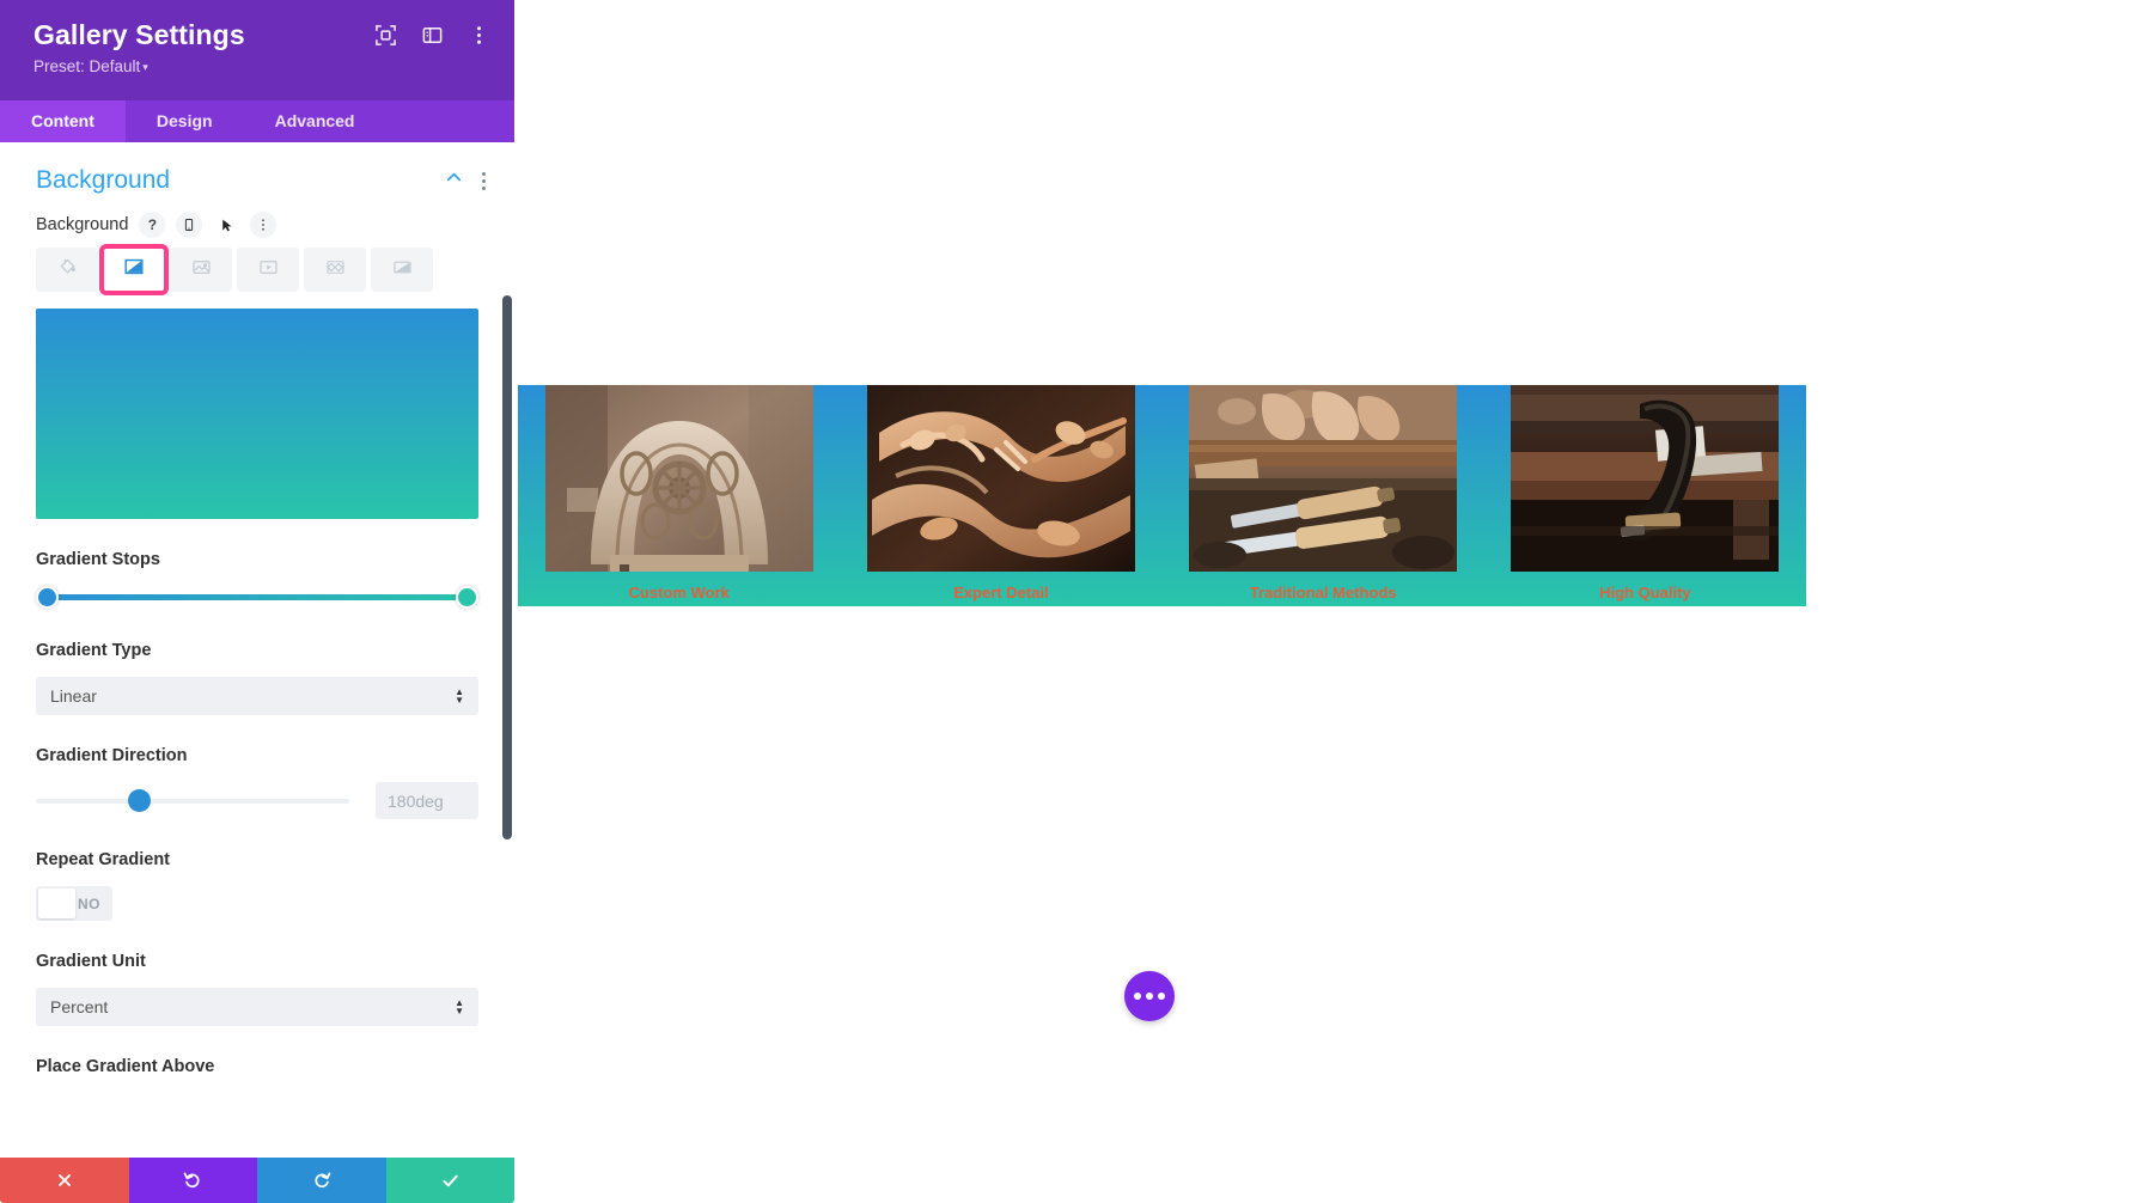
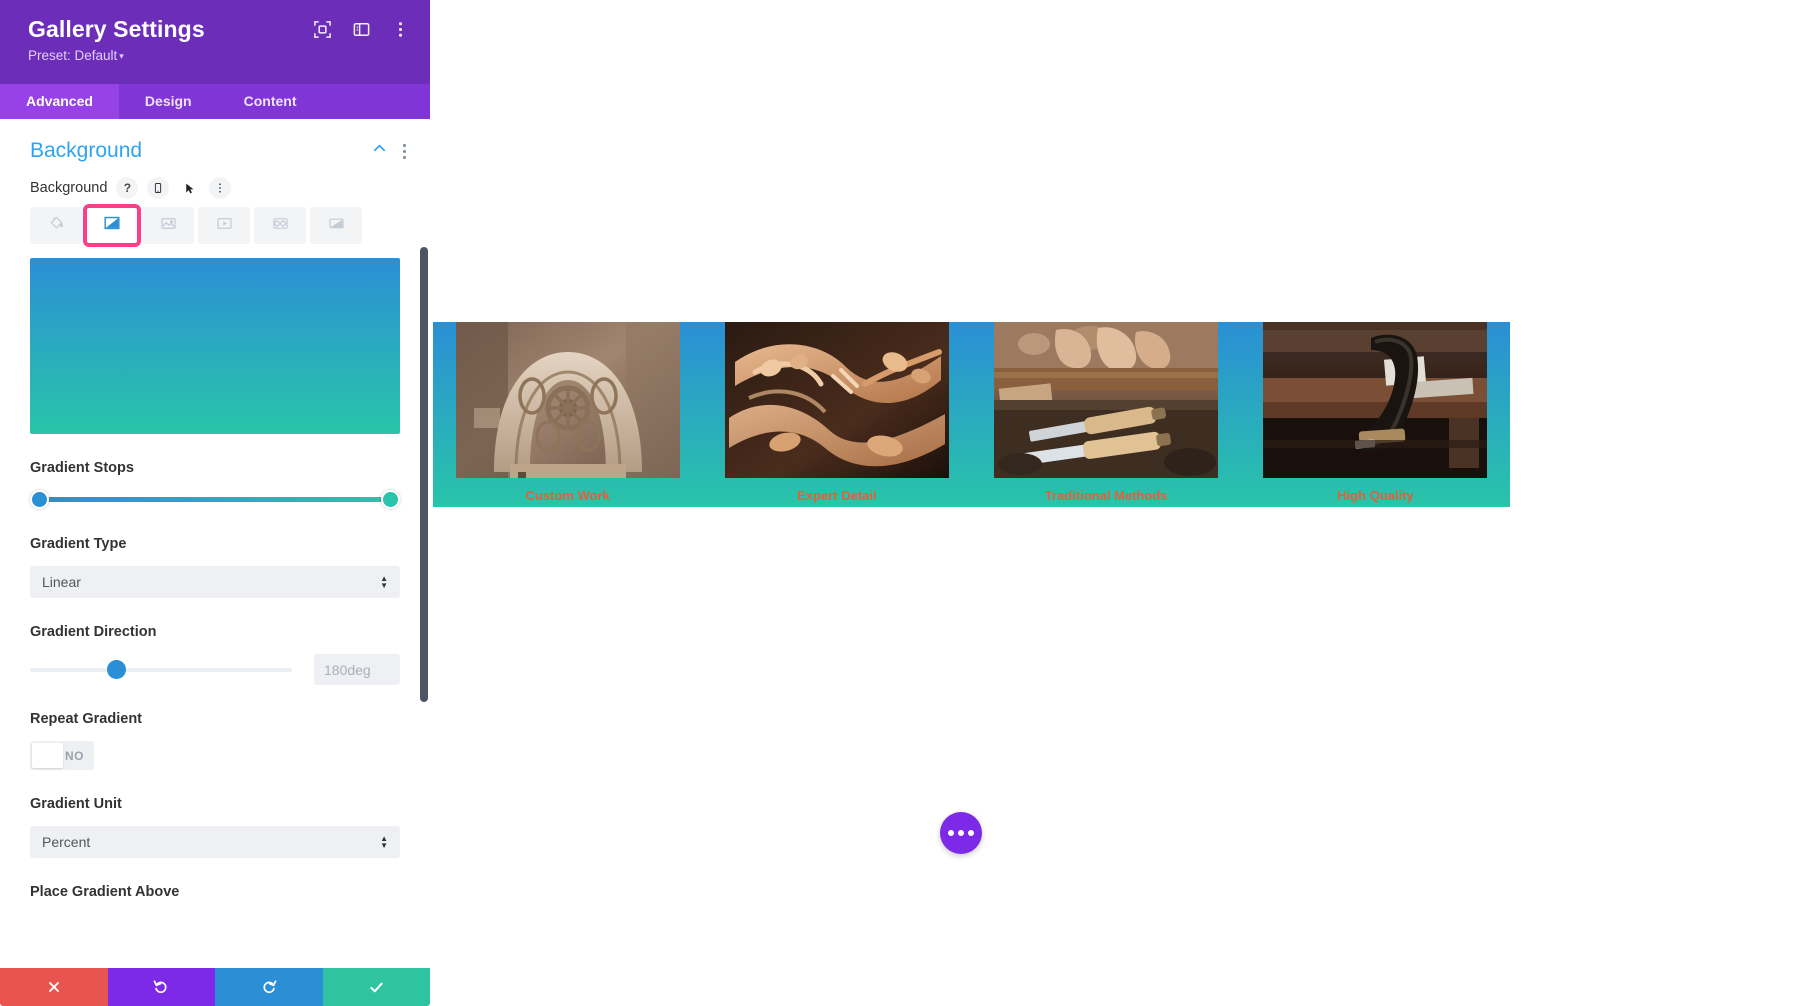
  Gallery Settings
  Preset: Default ▾
- Content
+ Advanced
  Design
- Advanced
+ Content
  Background
  Background
  ?
  Gradient Stops
  Gradient Type
  Linear
  ▲
  ▼
  Gradient Direction
  180deg
  Repeat Gradient
  NO
  Gradient Unit
  Percent
  ▲
  ▼
  Place Gradient Above
  Custom Work
  Expert Detail
  Traditional Methods
  High Quality
